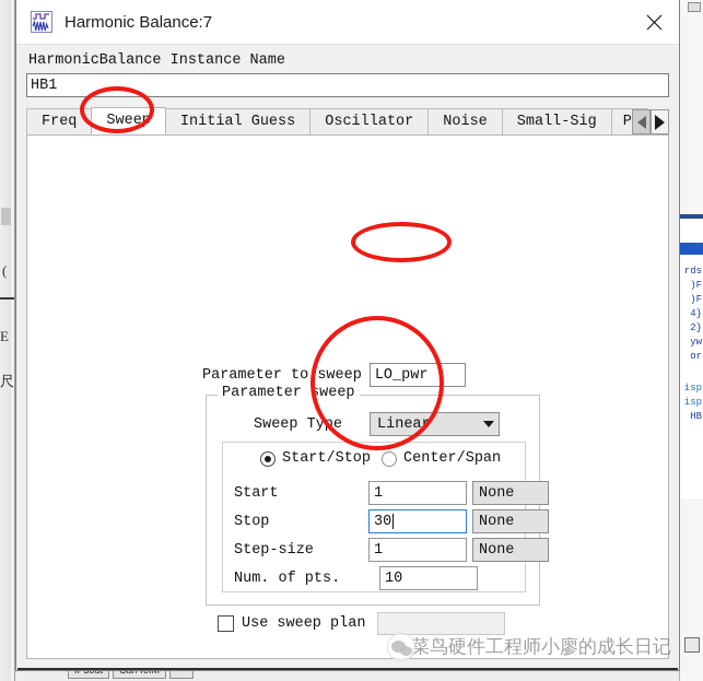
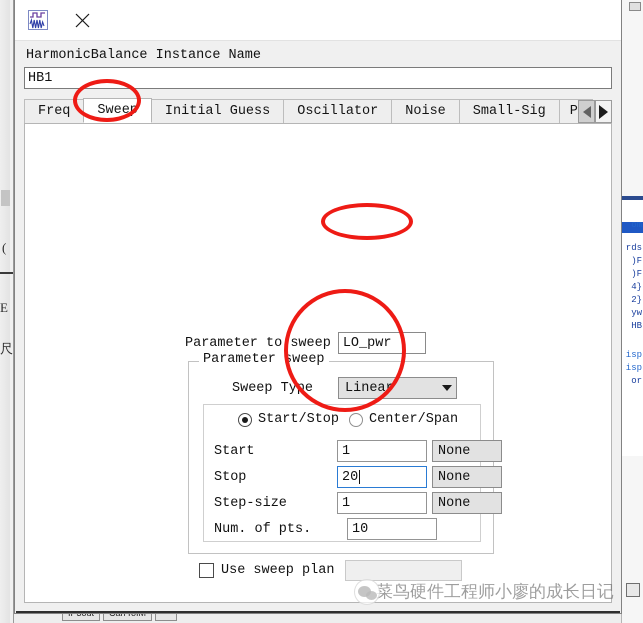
  (
  E
  尺
  om
  rds
  )F
  )F
  4}
  2}
  yw
- or
+ HB
  isp
  isp
- HB
+ or
- Harmonic Balance:7
  HarmonicBalance Instance Name
  HB1
  Freq
  Sweep
  Initial Guess
  Oscillator
  Noise
  Small-Sig
  Parameter to sweep
  LO_pwr
  Parameter sweep
  Sweep Type
  Linear
  Start/Stop
  Center/Span
  Start
  1
  None
  Stop
- 30
+ 20
  None
  Step-size
  1
  None
  Num. of pts.
  10
  Use sweep plan
  菜鸟硬件工程师小廖的成长日记
